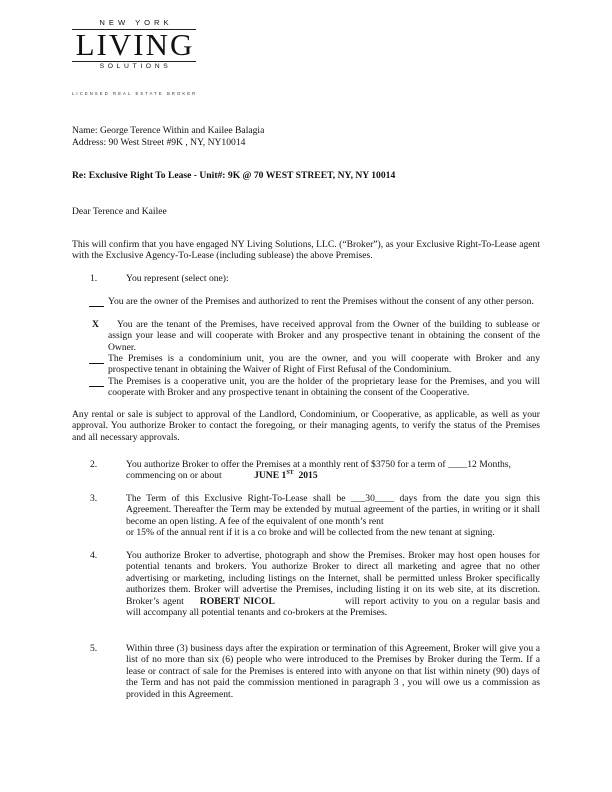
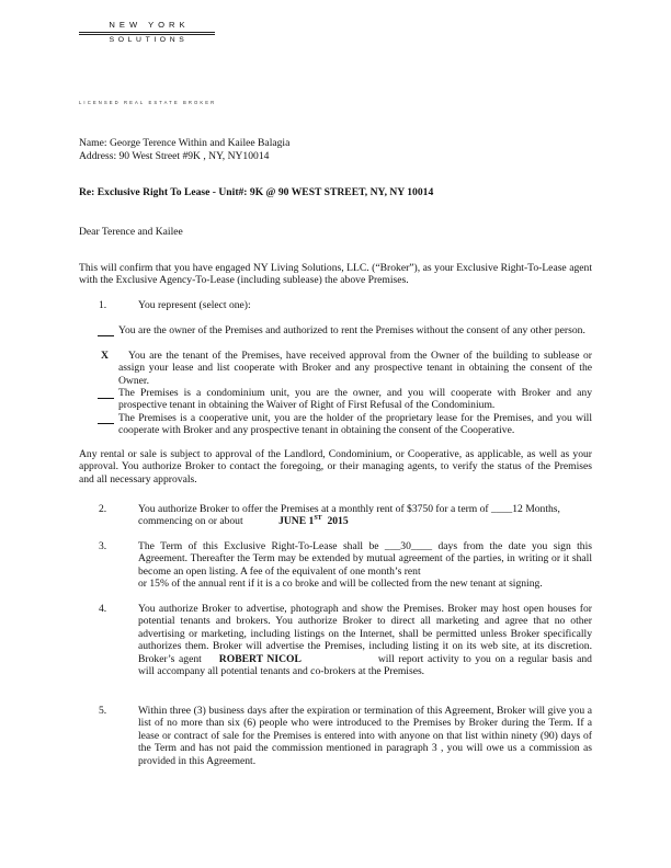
  NEW YORK
- LIVING
  Name: George Terence Within and Kailee Balagia
  Address: 90 West Street #9K , NY, NY10014
- Re: Exclusive Right To Lease - Unit#: 9K @ 70 WEST STREET, NY, NY 10014
+ Re: Exclusive Right To Lease - Unit#: 9K @ 90 WEST STREET, NY, NY 10014
  Dear Terence and Kailee
  This will confirm that you have engaged NY Living Solutions, LLC. (“Broker”), as your Exclusive Right-To-Lease agent with the Exclusive Agency-To-Lease (including sublease) the above Premises.
  1.
  You represent (select one):
  You are the owner of the Premises and authorized to rent the Premises without the consent of any other person.
  X
- You are the tenant of the Premises, have received approval from the Owner of the building to sublease or assign your lease and will cooperate with Broker and any prospective tenant in obtaining the consent of the Owner.
+ You are the tenant of the Premises, have received approval from the Owner of the building to sublease or assign your lease and list cooperate with Broker and any prospective tenant in obtaining the consent of the Owner.
  The Premises is a condominium unit, you are the owner, and you will cooperate with Broker and any prospective tenant in obtaining the Waiver of Right of First Refusal of the Condominium.
  The Premises is a cooperative unit, you are the holder of the proprietary lease for the Premises, and you will cooperate with Broker and any prospective tenant in obtaining the consent of the Cooperative.
  Any rental or sale is subject to approval of the Landlord, Condominium, or Cooperative, as applicable, as well as your approval. You authorize Broker to contact the foregoing, or their managing agents, to verify the status of the Premises and all necessary approvals.
  2.
  You authorize Broker to offer the Premises at a monthly rent of $3750 for a term of ____12 Months,
  commencing on or about JUNE 1 2015
  3.
  The Term of this Exclusive Right-To-Lease shall be ___30____ days from the date you sign this Agreement. Thereafter the Term may be extended by mutual agreement of the parties, in writing or it shall become an open listing. A fee of the equivalent of one month’s rent
  or 15% of the annual rent if it is a co broke and will be collected from the new tenant at signing.
  4.
  You authorize Broker to advertise, photograph and show the Premises. Broker may host open houses for potential tenants and brokers. You authorize Broker to direct all marketing and agree that no other advertising or marketing, including listings on the Internet, shall be permitted unless Broker specifically authorizes them. Broker will advertise the Premises, including listing it on its web site, at its discretion. Broker’s agent ROBERT NICOL will report activity to you on a regular basis and will accompany all potential tenants and co-brokers at the Premises.
  5.
  Within three (3) business days after the expiration or termination of this Agreement, Broker will give you a list of no more than six (6) people who were introduced to the Premises by Broker during the Term. If a lease or contract of sale for the Premises is entered into with anyone on that list within ninety (90) days of the Term and has not paid the commission mentioned in paragraph 3 , you will owe us a commission as provided in this Agreement.
